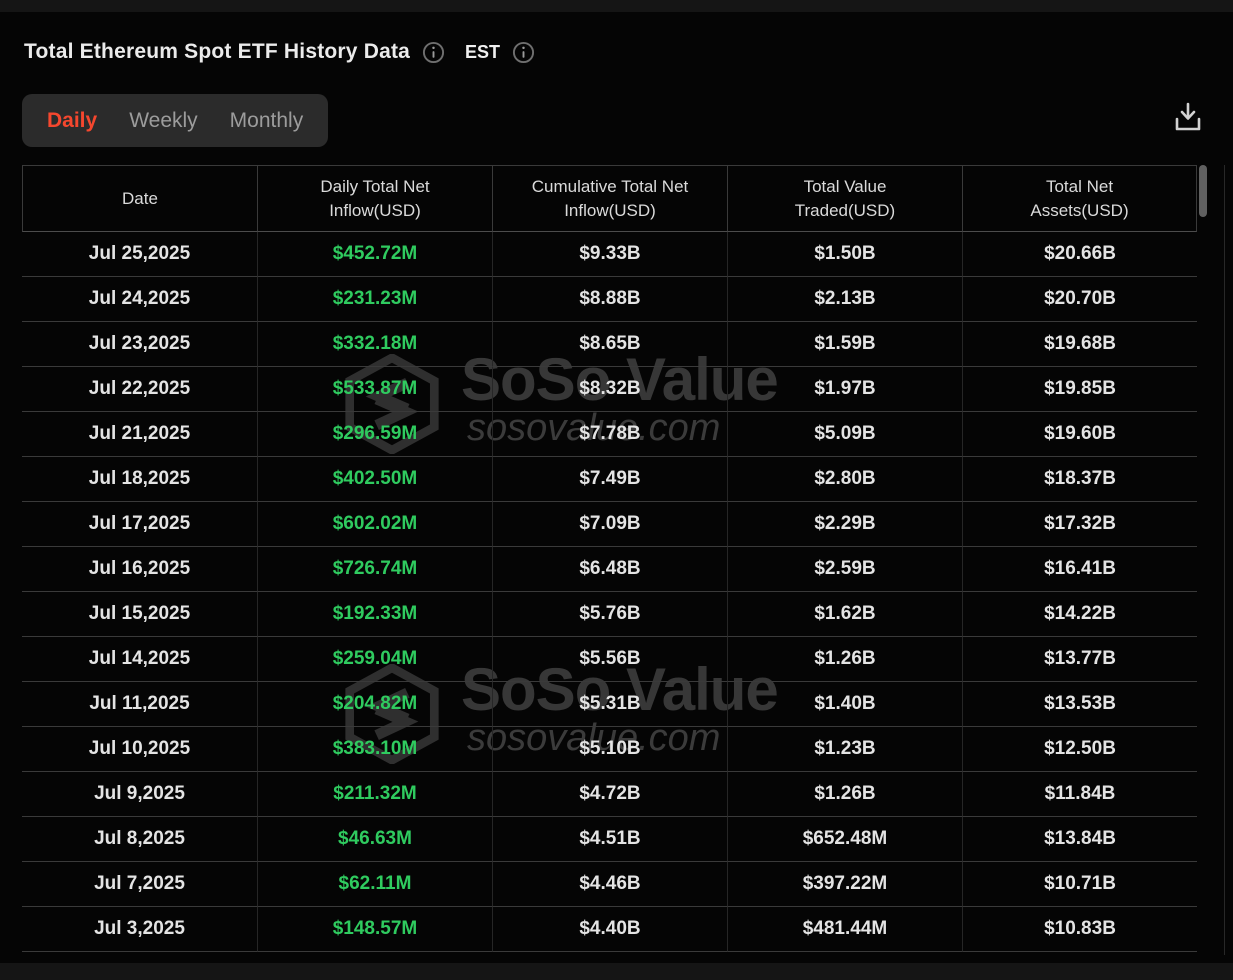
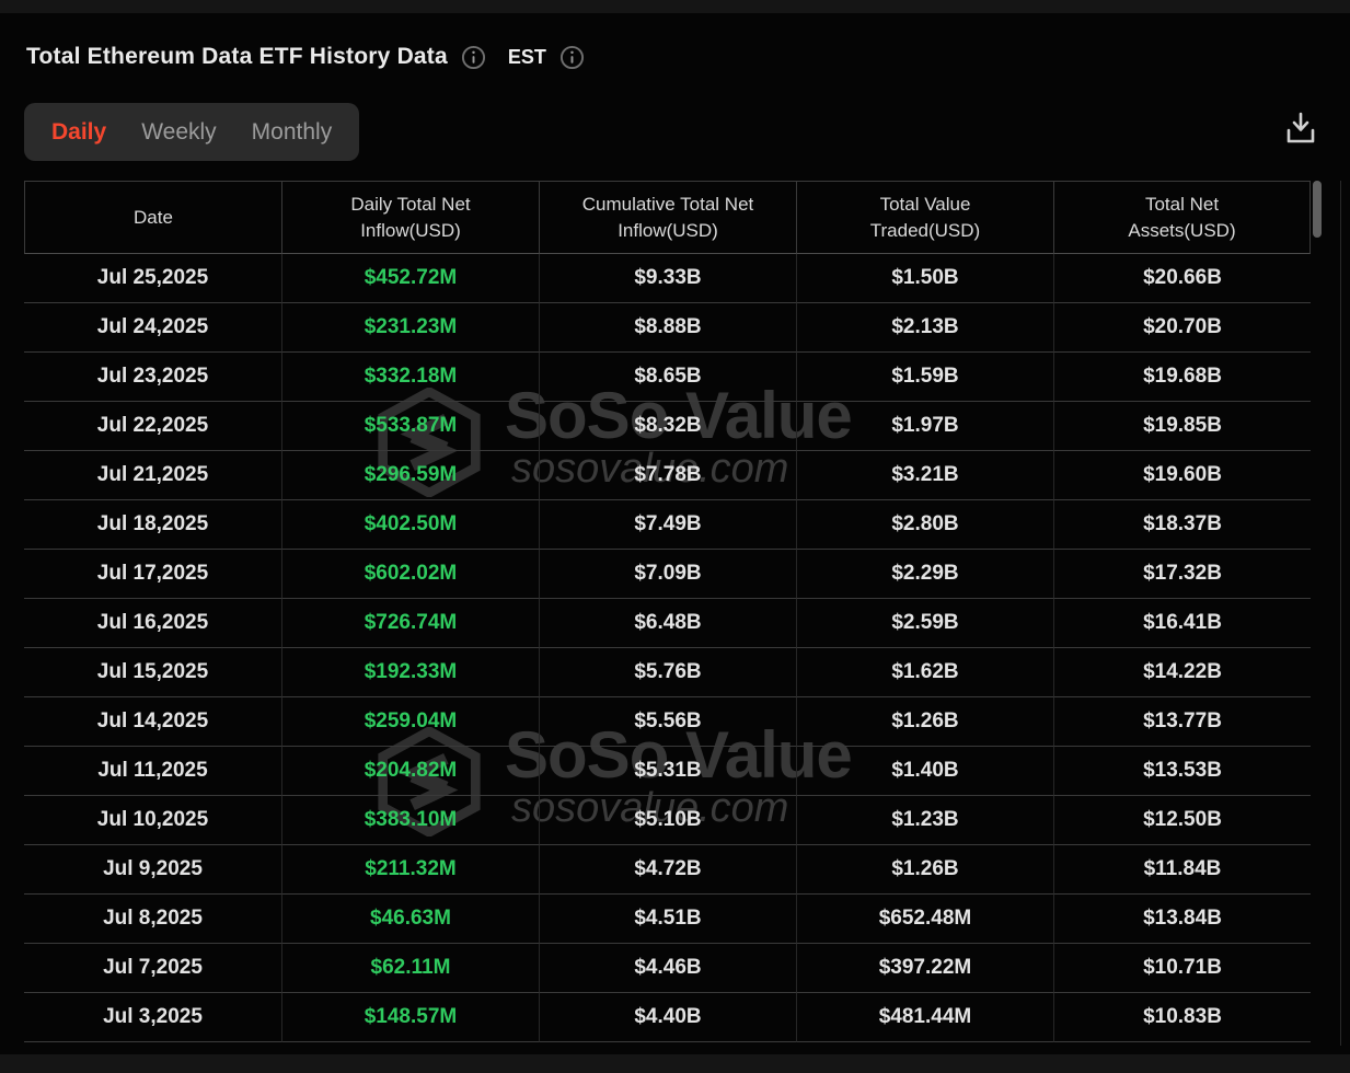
- Total Ethereum Spot ETF History Data
+ Total Ethereum Data ETF History Data
  EST
  Daily
  Weekly
  Monthly
  SoSo Value
  sosovalue.com
  SoSo Value
  sosovalue.com
  Date	Daily Total Net Inflow(USD)	Cumulative Total Net Inflow(USD)	Total Value Traded(USD)	Total Net Assets(USD)
  Jul 25,2025	$452.72M	$9.33B	$1.50B	$20.66B
  Jul 24,2025	$231.23M	$8.88B	$2.13B	$20.70B
  Jul 23,2025	$332.18M	$8.65B	$1.59B	$19.68B
  Jul 22,2025	$533.87M	$8.32B	$1.97B	$19.85B
- Jul 21,2025	$296.59M	$7.78B	$5.09B	$19.60B
+ Jul 21,2025	$296.59M	$7.78B	$3.21B	$19.60B
  Jul 18,2025	$402.50M	$7.49B	$2.80B	$18.37B
  Jul 17,2025	$602.02M	$7.09B	$2.29B	$17.32B
  Jul 16,2025	$726.74M	$6.48B	$2.59B	$16.41B
  Jul 15,2025	$192.33M	$5.76B	$1.62B	$14.22B
  Jul 14,2025	$259.04M	$5.56B	$1.26B	$13.77B
  Jul 11,2025	$204.82M	$5.31B	$1.40B	$13.53B
  Jul 10,2025	$383.10M	$5.10B	$1.23B	$12.50B
  Jul 9,2025	$211.32M	$4.72B	$1.26B	$11.84B
  Jul 8,2025	$46.63M	$4.51B	$652.48M	$13.84B
  Jul 7,2025	$62.11M	$4.46B	$397.22M	$10.71B
  Jul 3,2025	$148.57M	$4.40B	$481.44M	$10.83B
